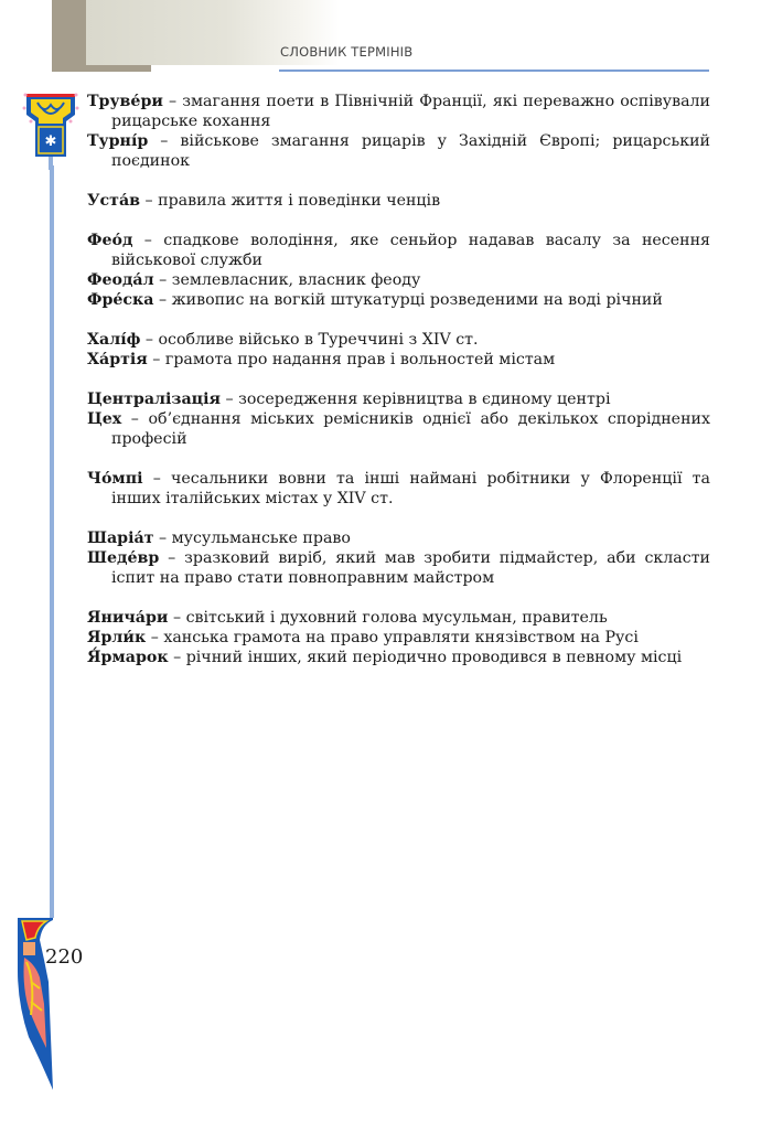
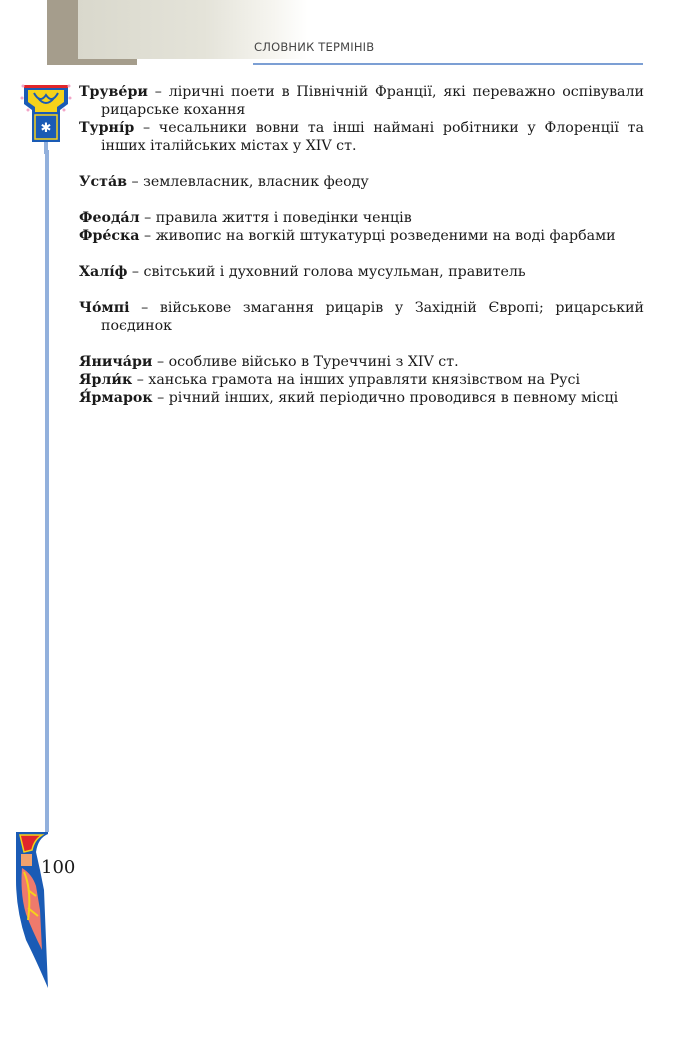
  СЛОВНИК ТЕРМІНІВ
  ✱
- 220
+ 100
- Труве́ри – змагання поети в Північній Франції, які переважно оспівували рицарське кохання
+ Труве́ри – ліричні поети в Північній Франції, які переважно оспівували рицарське кохання
- Турні́р – військове змагання рицарів у Західній Європі; рицарський поєдинок
+ Турні́р – чесальники вовни та інші наймані робітники у Флоренції та інших італійських містах у XIV ст.
- Уста́в – правила життя і поведінки ченців
+ Уста́в – землевласник, власник феоду
- Фео́д – спадкове володіння, яке сеньйор надавав васалу за несення військової служби
- Феода́л – землевласник, власник феоду
+ Феода́л – правила життя і поведінки ченців
- Фре́ска – живопис на вогкій штукатурці розведеними на воді річний
+ Фре́ска – живопис на вогкій штукатурці розведеними на воді фарбами
- Халі́ф – особливе військо в Туреччині з XIV ст.
+ Халі́ф – світський і духовний голова мусульман, правитель
- Ха́ртія – грамота про надання прав і вольностей містам
- Централізація – зосередження керівництва в єдиному центрі
- Цех – об’єднання міських ремісників однієї або декількох споріднених професій
- Чо́мпі – чесальники вовни та інші наймані робітники у Флоренції та інших італійських містах у XIV ст.
+ Чо́мпі – військове змагання рицарів у Західній Європі; рицарський поєдинок
- Шаріа́т – мусульманське право
- Шеде́вр – зразковий виріб, який мав зробити підмайстер, аби скласти іспит на право стати повноправним майстром
- Янича́ри – світський і духовний голова мусульман, правитель
+ Янича́ри – особливе військо в Туреччині з XIV ст.
- Ярли́к – ханська грамота на право управляти князівством на Русі
+ Ярли́к – ханська грамота на інших управляти князівством на Русі
  Я́рмарок – річний інших, який періодично проводився в певному місці
